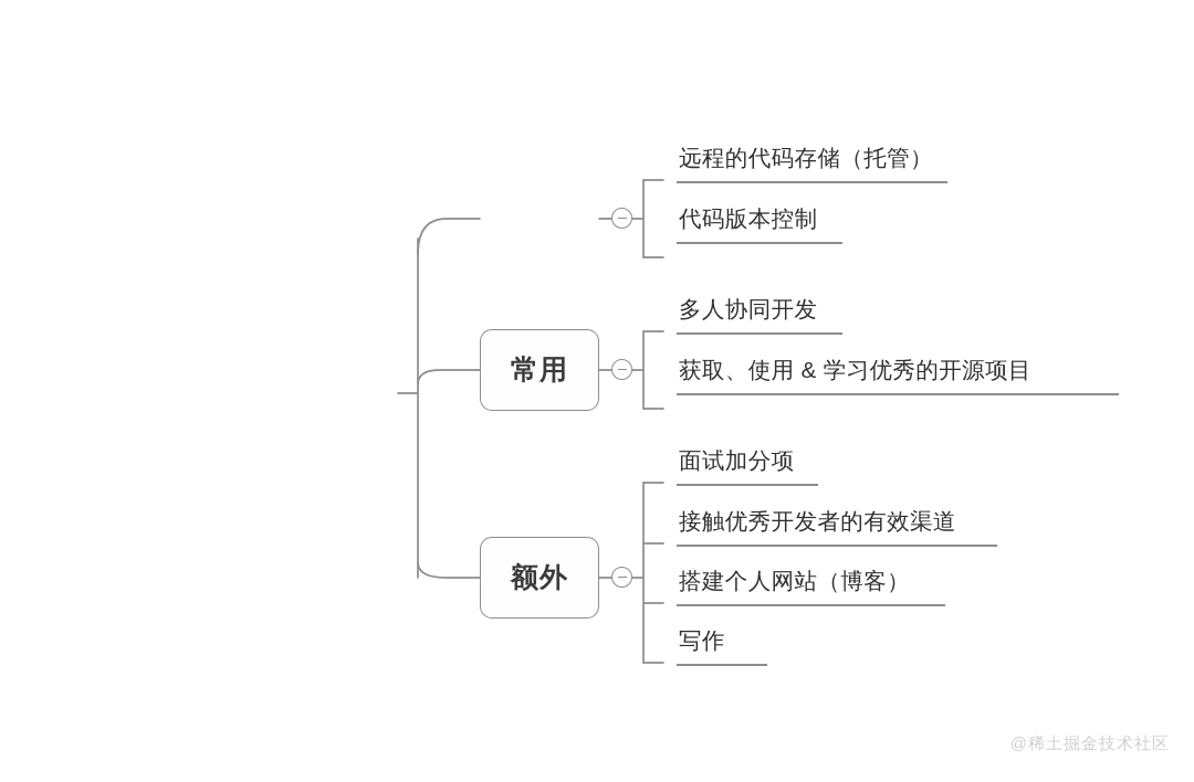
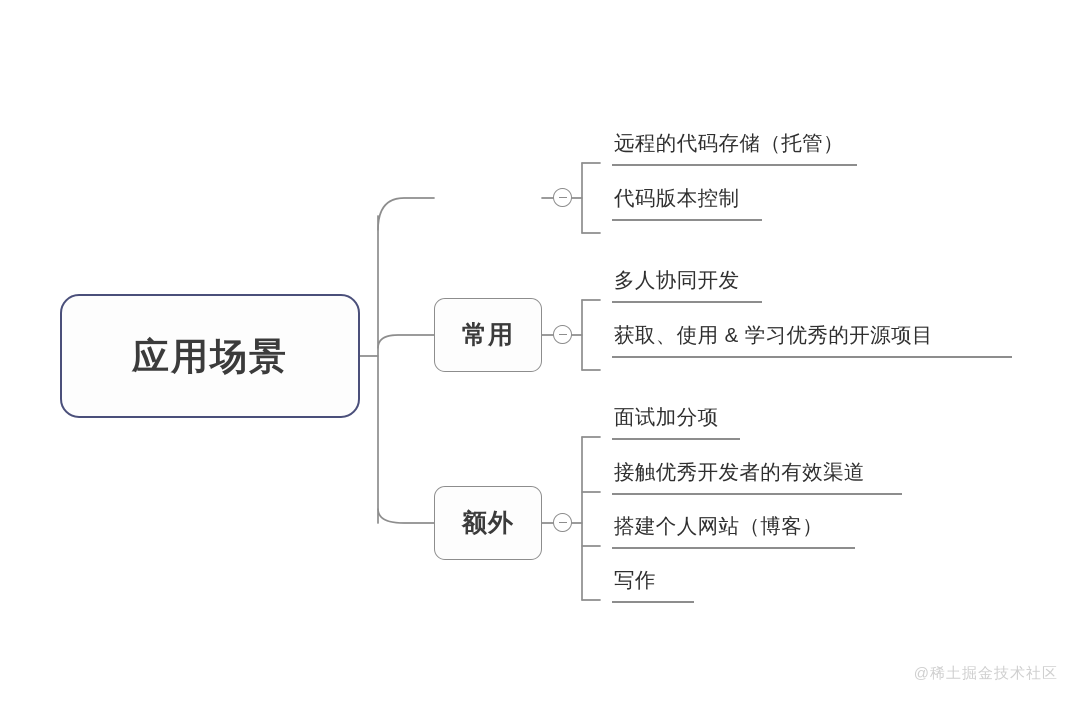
+ 应用场景
  常用
  额外
  远程的代码存储（托管）
  代码版本控制
  多人协同开发
  获取、使用 & 学习优秀的开源项目
  面试加分项
  接触优秀开发者的有效渠道
  搭建个人网站（博客）
  写作
  @稀土掘金技术社区
